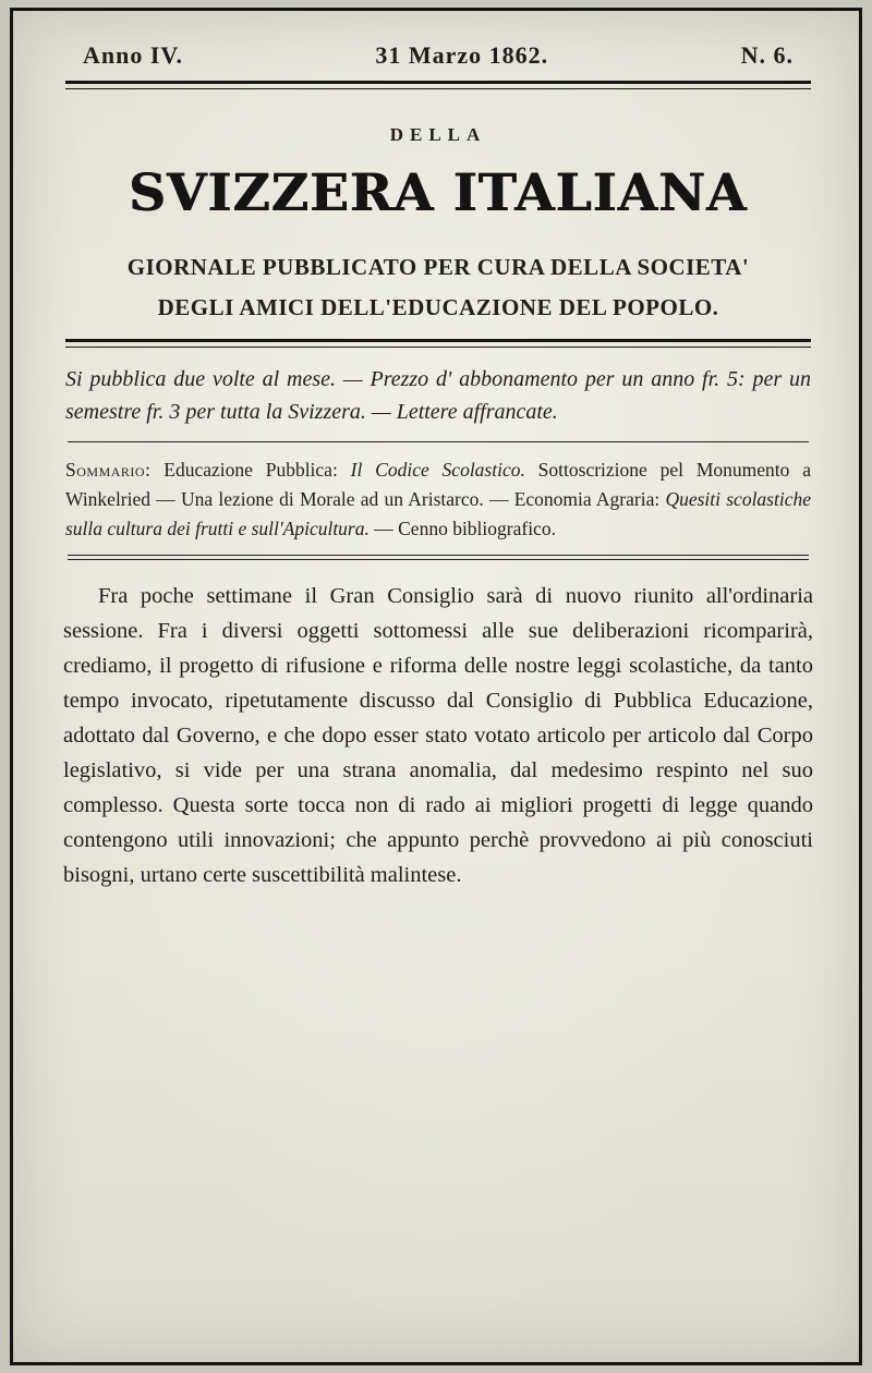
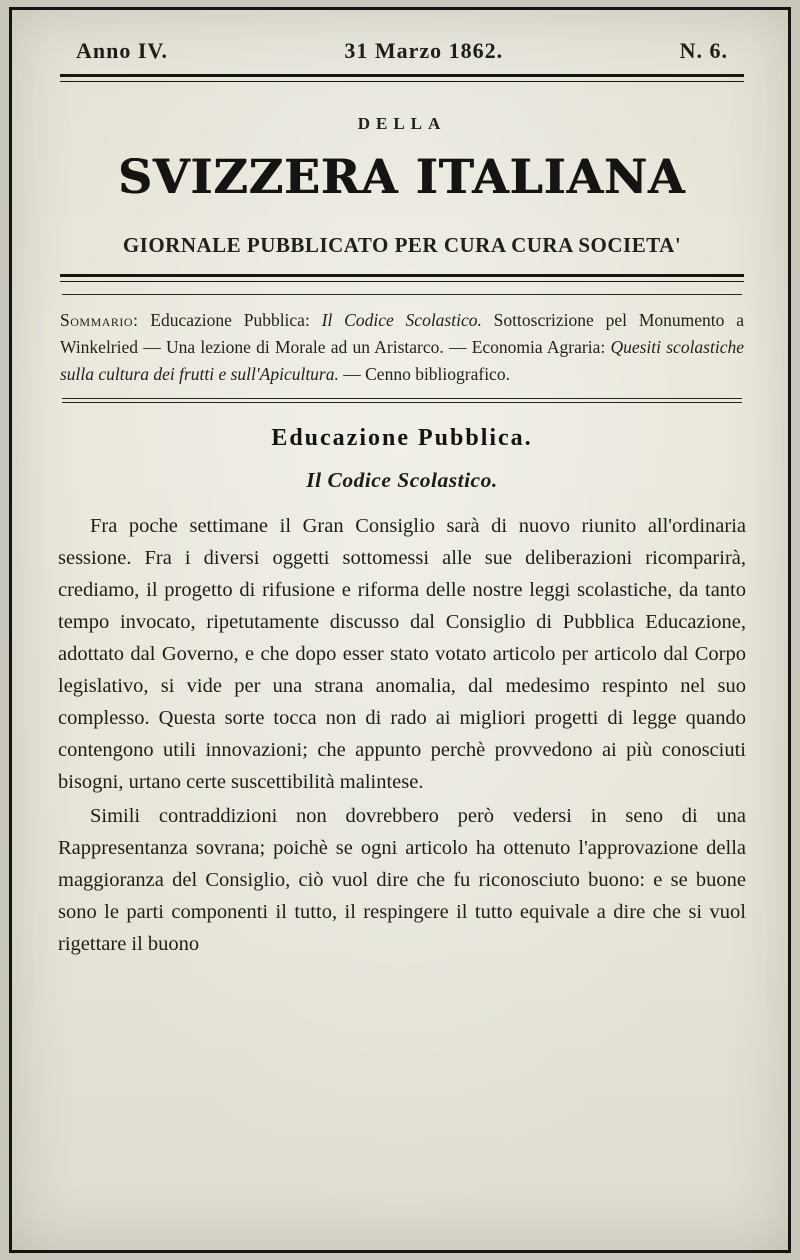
  Anno IV.
  31 Marzo 1862.
  N. 6.
  DELLA
  SVIZZERA ITALIANA
- GIORNALE PUBBLICATO PER CURA DELLA SOCIETA'
+ GIORNALE PUBBLICATO PER CURA CURA SOCIETA'
- DEGLI AMICI DELL'EDUCAZIONE DEL POPOLO.
- Si pubblica due volte al mese. — Prezzo d' abbonamento per un anno fr. 5: per un semestre fr. 3 per tutta la Svizzera. — Lettere affrancate.
  Sommario: Educazione Pubblica: Il Codice Scolastico. Sottoscrizione pel Monumento a Winkelried — Una lezione di Morale ad un Aristarco. — Economia Agraria: Quesiti scolastiche sulla cultura dei frutti e sull'Apicultura. — Cenno bibliografico.
+ Educazione Pubblica.
+ Il Codice Scolastico.
  Fra poche settimane il Gran Consiglio sarà di nuovo riunito all'ordinaria sessione. Fra i diversi oggetti sottomessi alle sue deliberazioni ricomparirà, crediamo, il progetto di rifusione e riforma delle nostre leggi scolastiche, da tanto tempo invocato, ripetutamente discusso dal Consiglio di Pubblica Educazione, adottato dal Governo, e che dopo esser stato votato articolo per articolo dal Corpo legislativo, si vide per una strana anomalia, dal medesimo respinto nel suo complesso. Questa sorte tocca non di rado ai migliori progetti di legge quando contengono utili innovazioni; che appunto perchè provvedono ai più conosciuti bisogni, urtano certe suscettibilità malintese.
+ Simili contraddizioni non dovrebbero però vedersi in seno di una Rappresentanza sovrana; poichè se ogni articolo ha ottenuto l'approvazione della maggioranza del Consiglio, ciò vuol dire che fu riconosciuto buono: e se buone sono le parti componenti il tutto, il respingere il tutto equivale a dire che si vuol rigettare il buono
